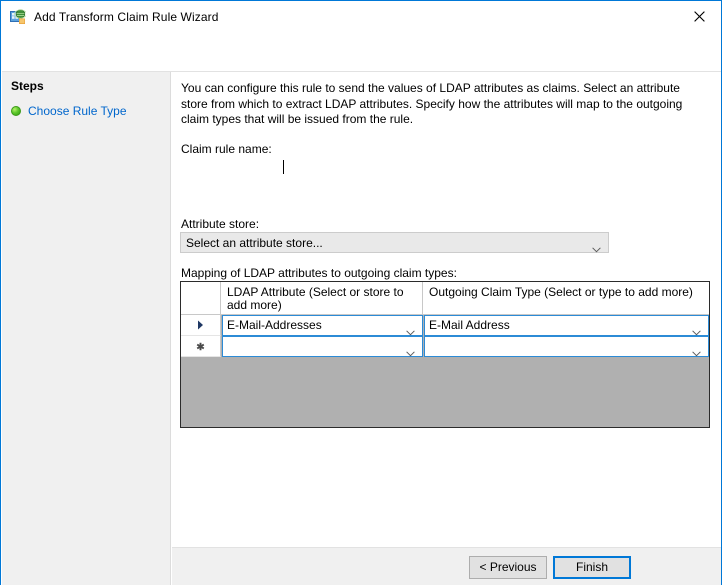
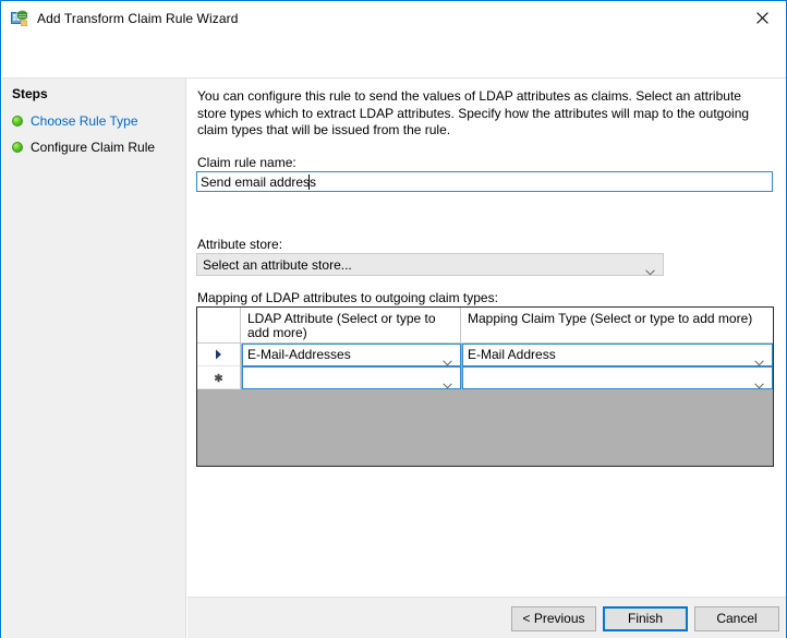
  Add Transform Claim Rule Wizard
  Steps
  Choose Rule Type
+ Configure Claim Rule
- You can configure this rule to send the values of LDAP attributes as claims. Select an attribute store from which to extract LDAP attributes. Specify how the attributes will map to the outgoing claim types that will be issued from the rule.
+ You can configure this rule to send the values of LDAP attributes as claims. Select an attribute store types which to extract LDAP attributes. Specify how the attributes will map to the outgoing claim types that will be issued from the rule.
  Claim rule name:
+ Send email address
  Attribute store:
  Select an attribute store...
  Mapping of LDAP attributes to outgoing claim types:
- LDAP Attribute (Select or store to add more)
+ LDAP Attribute (Select or type to add more)
- Outgoing Claim Type (Select or type to add more)
+ Mapping Claim Type (Select or type to add more)
  E-Mail-Addresses
  E-Mail Address
  < Previous
  Finish
+ Cancel
